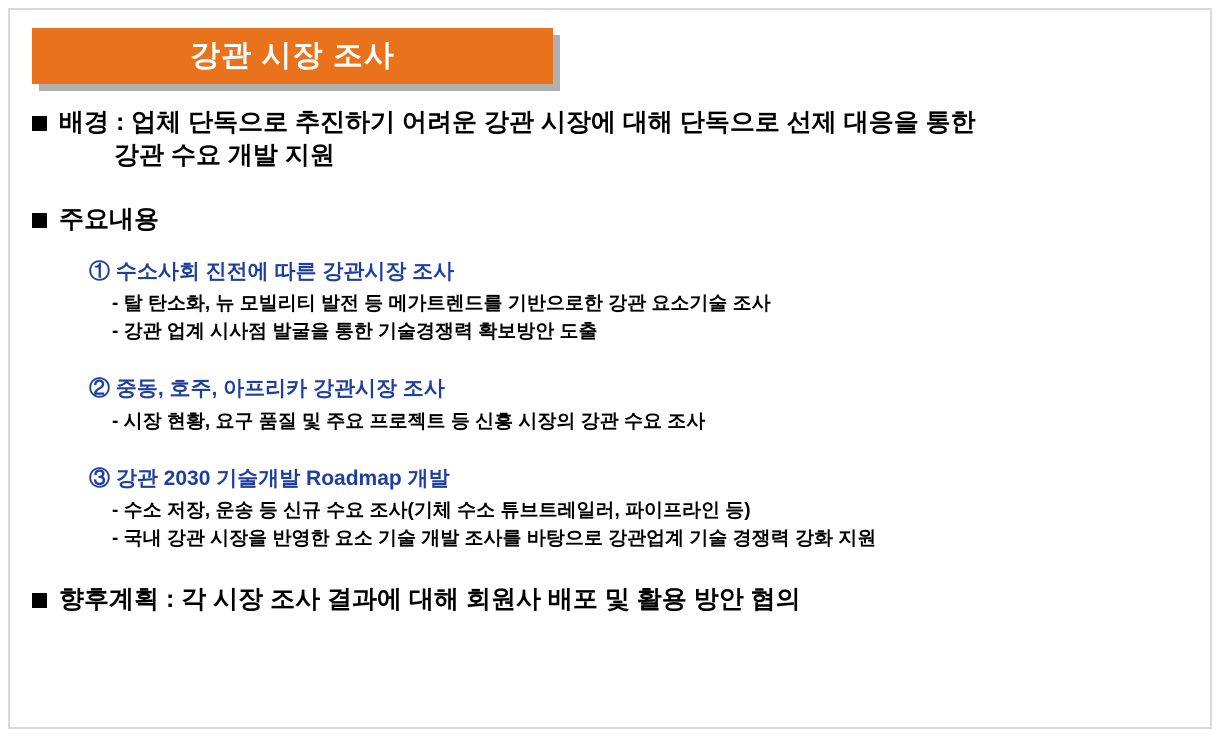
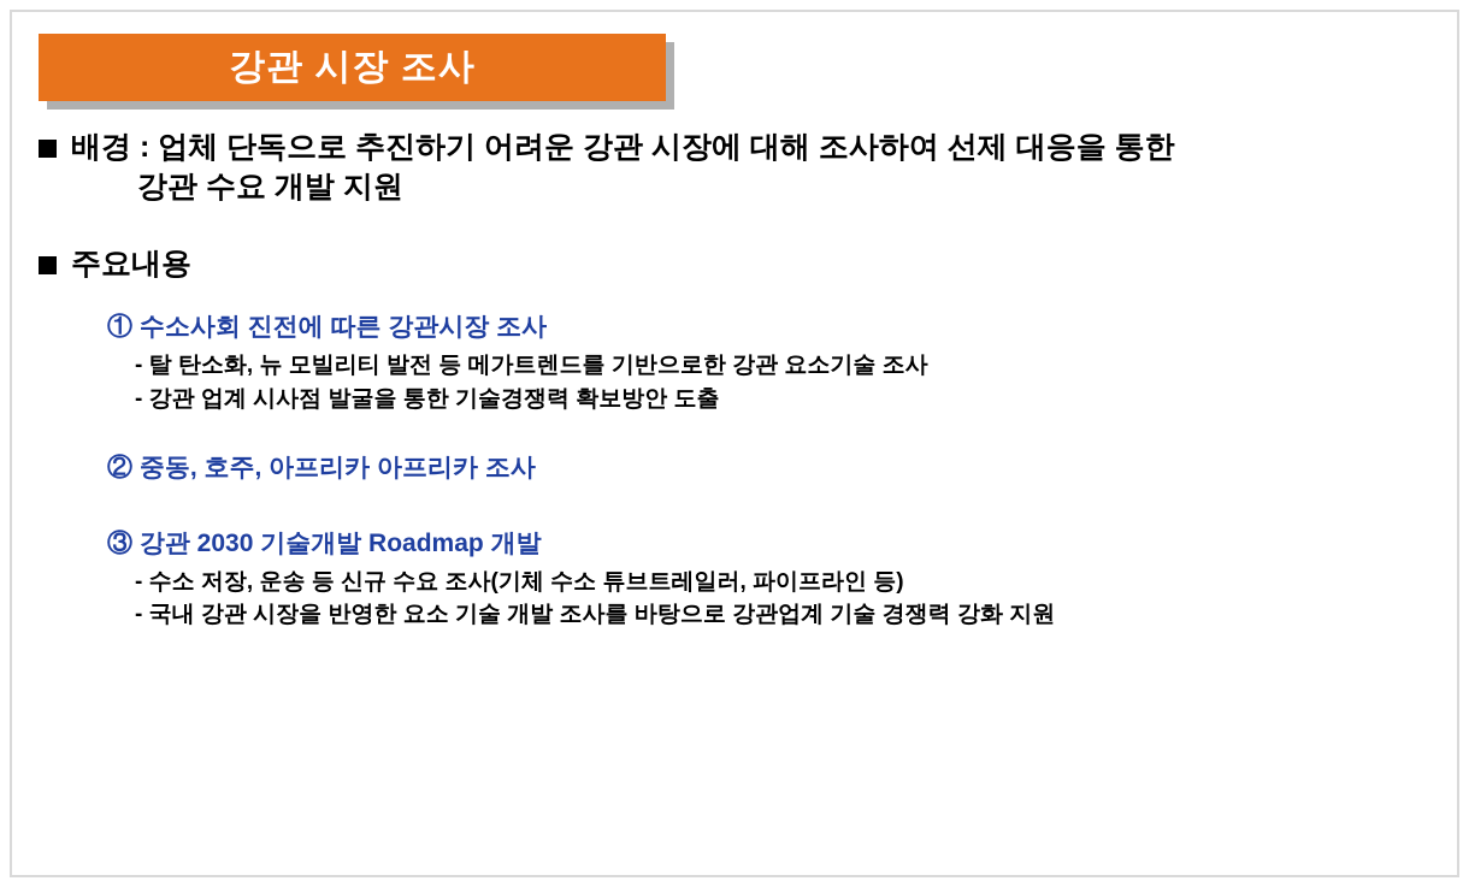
  강관 시장 조사
- 배경 : 업체 단독으로 추진하기 어려운 강관 시장에 대해 단독으로 선제 대응을 통한
+ 배경 : 업체 단독으로 추진하기 어려운 강관 시장에 대해 조사하여 선제 대응을 통한
  강관 수요 개발 지원
  주요내용
  ① 수소사회 진전에 따른 강관시장 조사
  - 탈 탄소화, 뉴 모빌리티 발전 등 메가트렌드를 기반으로한 강관 요소기술 조사
  - 강관 업계 시사점 발굴을 통한 기술경쟁력 확보방안 도출
- ② 중동, 호주, 아프리카 강관시장 조사
+ ② 중동, 호주, 아프리카 아프리카 조사
- - 시장 현황, 요구 품질 및 주요 프로젝트 등 신흥 시장의 강관 수요 조사
  ③ 강관 2030 기술개발 Roadmap 개발
  - 수소 저장, 운송 등 신규 수요 조사(기체 수소 튜브트레일러, 파이프라인 등)
  - 국내 강관 시장을 반영한 요소 기술 개발 조사를 바탕으로 강관업계 기술 경쟁력 강화 지원
- 향후계획 : 각 시장 조사 결과에 대해 회원사 배포 및 활용 방안 협의
